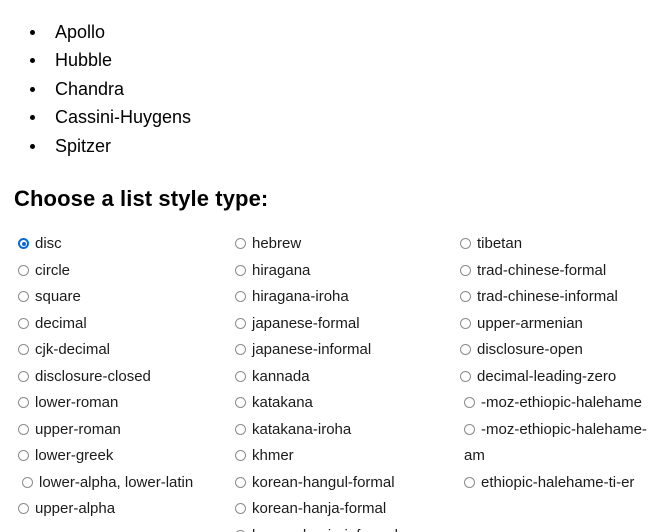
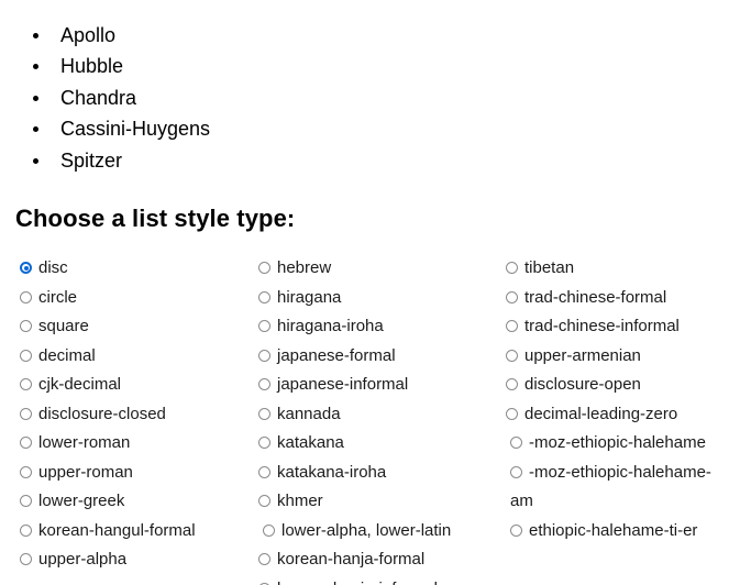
  Apollo
  Hubble
  Chandra
  Cassini-Huygens
  Spitzer
  Choose a list style type:
  disc
  circle
  square
  decimal
  cjk-decimal
  disclosure-closed
  lower-roman
  upper-roman
  lower-greek
- lower-alpha, lower-latin
+ korean-hangul-formal
  upper-alpha
  hebrew
  hiragana
  hiragana-iroha
  japanese-formal
  japanese-informal
  kannada
  katakana
  katakana-iroha
  khmer
- korean-hangul-formal
+ lower-alpha, lower-latin
  korean-hanja-formal
  tibetan
  trad-chinese-formal
  trad-chinese-informal
  upper-armenian
  disclosure-open
  decimal-leading-zero
  -moz-ethiopic-halehame
  -moz-ethiopic-halehame-am
  ethiopic-halehame-ti-er
